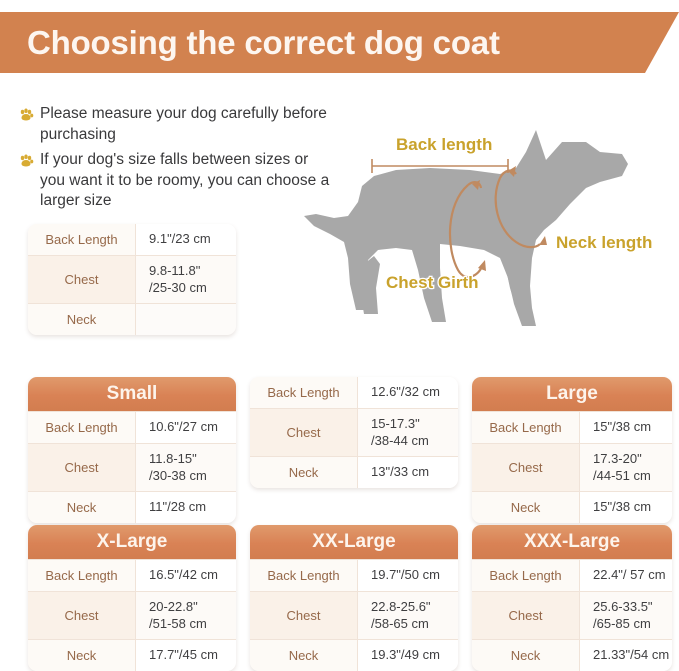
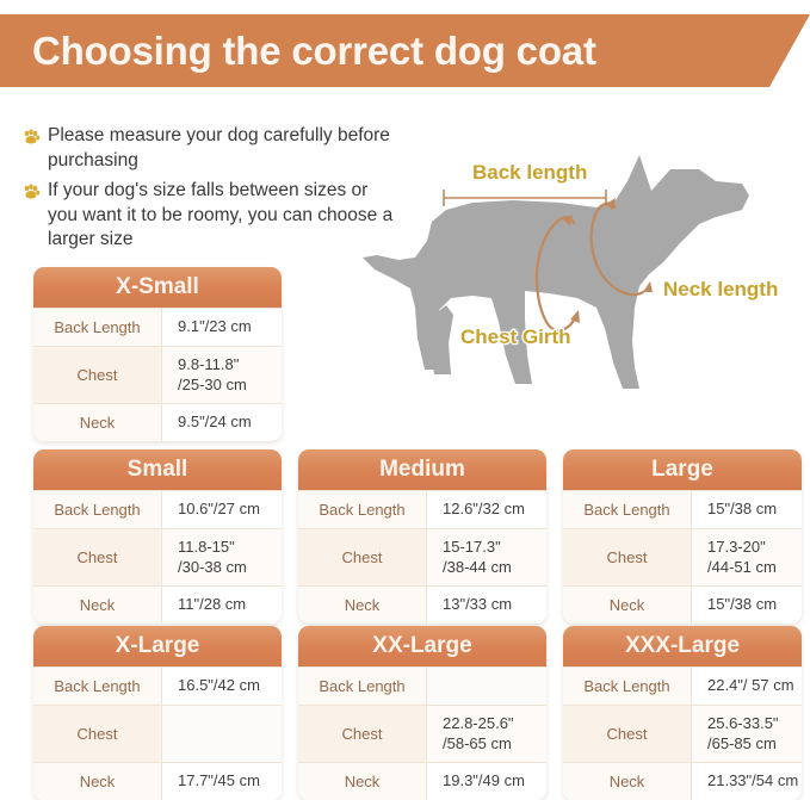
  Choosing the correct dog coat
  Please measure your dog carefully before purchasing
  If your dog's size falls between sizes or you want it to be roomy, you can choose a larger size
  Back length
  Neck length
  Chest Girth
+ X-Small
  Back Length
  9.1"/23 cm
  Chest
  9.8-11.8"
  /25-30 cm
  Neck
+ 9.5"/24 cm
  Small
  Back Length
  10.6"/27 cm
  Chest
  11.8-15"
  /30-38 cm
  Neck
  11"/28 cm
+ Medium
  Back Length
  12.6"/32 cm
  Chest
  15-17.3"
  /38-44 cm
  Neck
  13"/33 cm
  Large
  Back Length
  15"/38 cm
  Chest
  17.3-20"
  /44-51 cm
  Neck
  15"/38 cm
  X-Large
  Back Length
  16.5"/42 cm
  Chest
- 20-22.8"
- /51-58 cm
  Neck
  17.7"/45 cm
  XX-Large
  Back Length
- 19.7"/50 cm
  Chest
  22.8-25.6"
  /58-65 cm
  Neck
  19.3"/49 cm
  XXX-Large
  Back Length
  22.4"/ 57 cm
  Chest
  25.6-33.5"
  /65-85 cm
  Neck
  21.33"/54 cm
